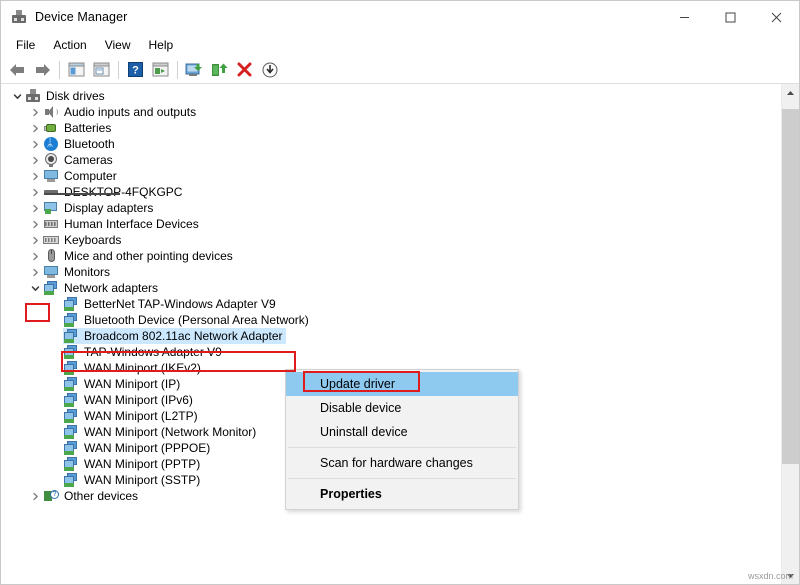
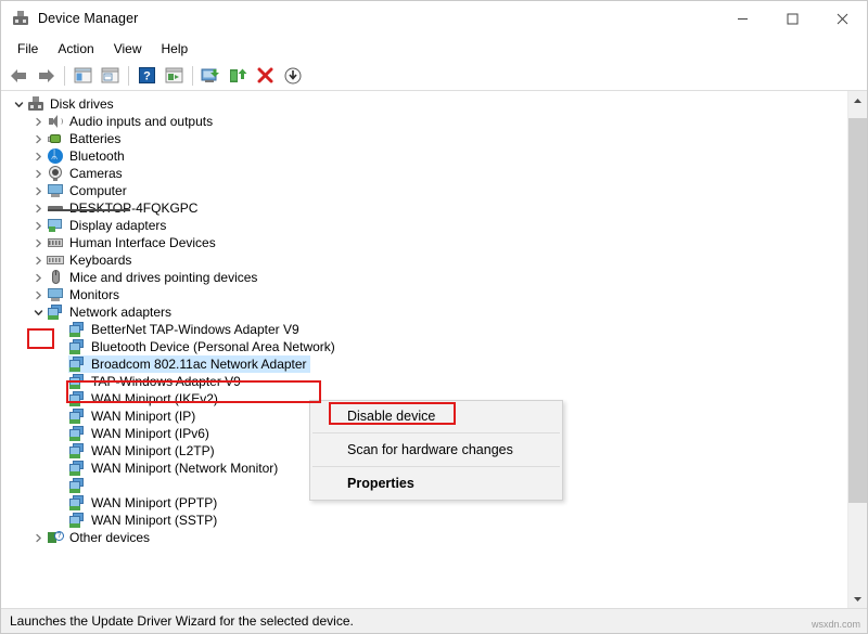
  Device Manager
  File
  Action
  View
  Help
  ?
  Disk drives
  Audio inputs and outputs
  Batteries
  ᛦ
  Bluetooth
  Cameras
  Computer
  DESKTOP-4FQKGPC
  Display adapters
  Human Interface Devices
  Keyboards
- Mice and other pointing devices
+ Mice and drives pointing devices
  Monitors
  Network adapters
  BetterNet TAP-Windows Adapter V9
  Bluetooth Device (Personal Area Network)
  Broadcom 802.11ac Network Adapter
  TAP-Windows Adapter V9
  WAN Miniport (IKEv2)
  WAN Miniport (IP)
  WAN Miniport (IPv6)
  WAN Miniport (L2TP)
  WAN Miniport (Network Monitor)
- WAN Miniport (PPPOE)
  WAN Miniport (PPTP)
  WAN Miniport (SSTP)
  Other devices
- Update driver
  Disable device
- Uninstall device
  Scan for hardware changes
  Properties
+ Launches the Update Driver Wizard for the selected device.
  wsxdn.com
